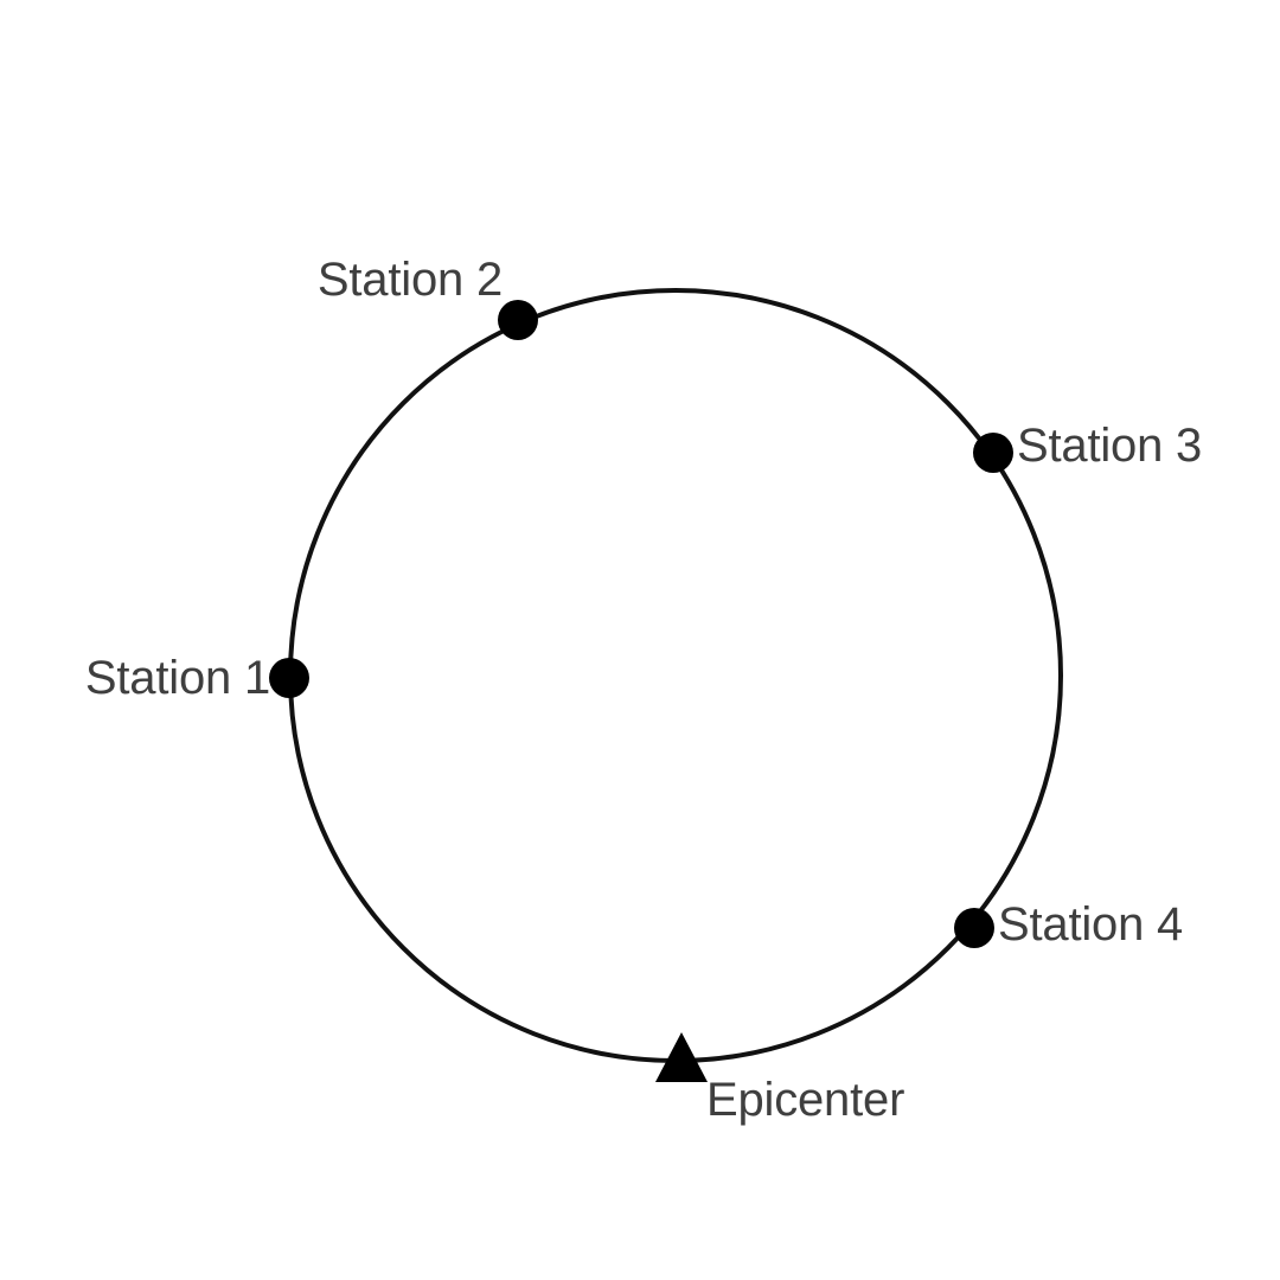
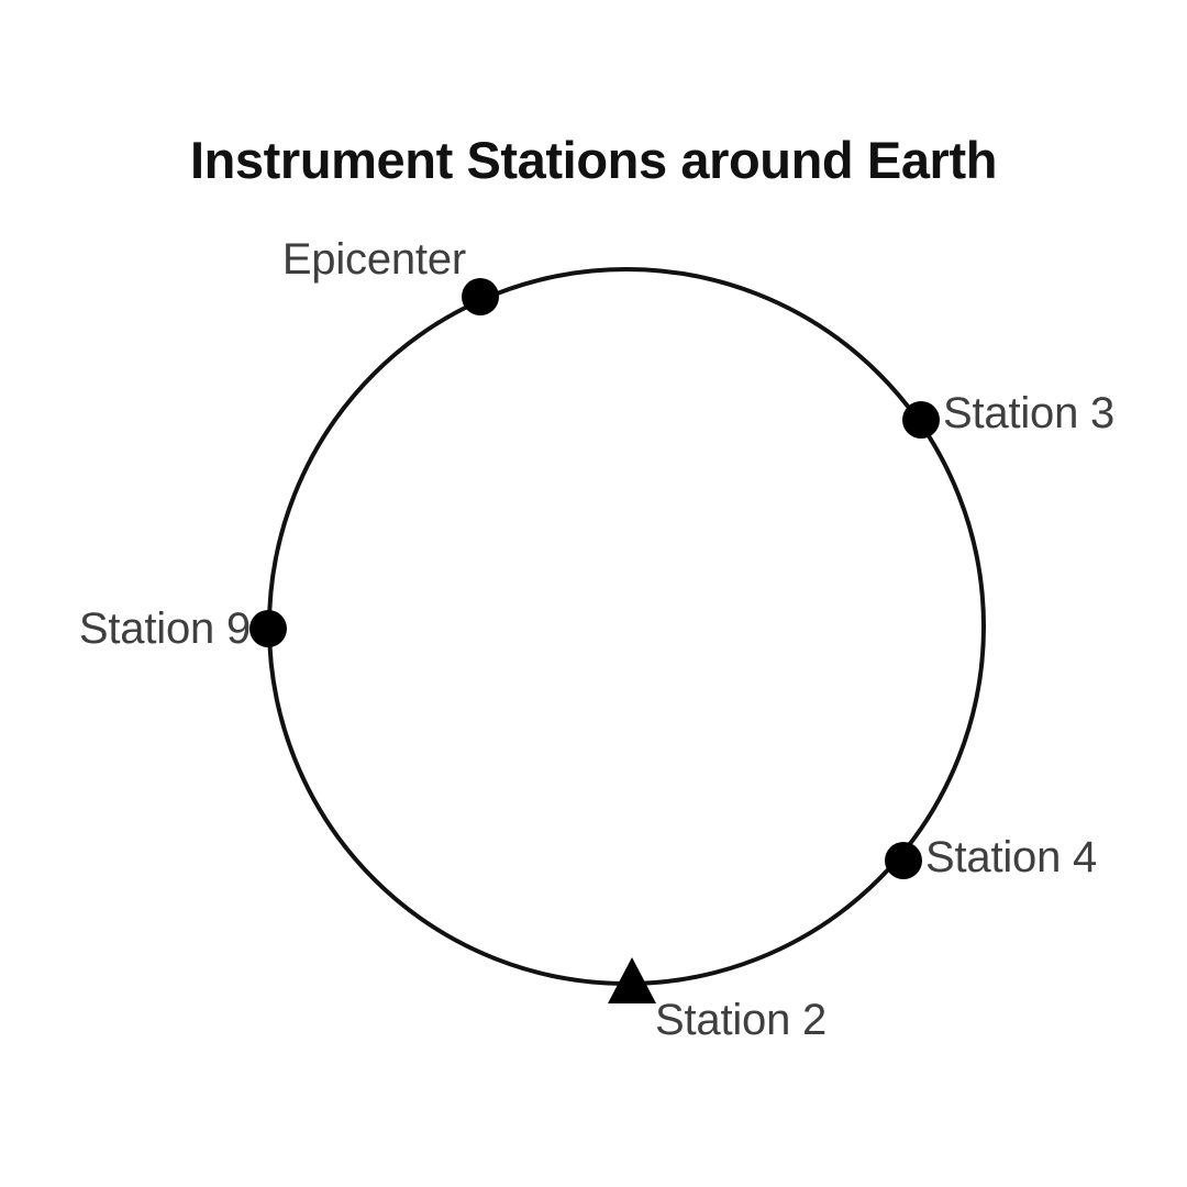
+ Instrument Stations around Earth
- Station 1
+ Station 9
- Station 2
+ Epicenter
  Station 3
  Station 4
- Epicenter
+ Station 2
